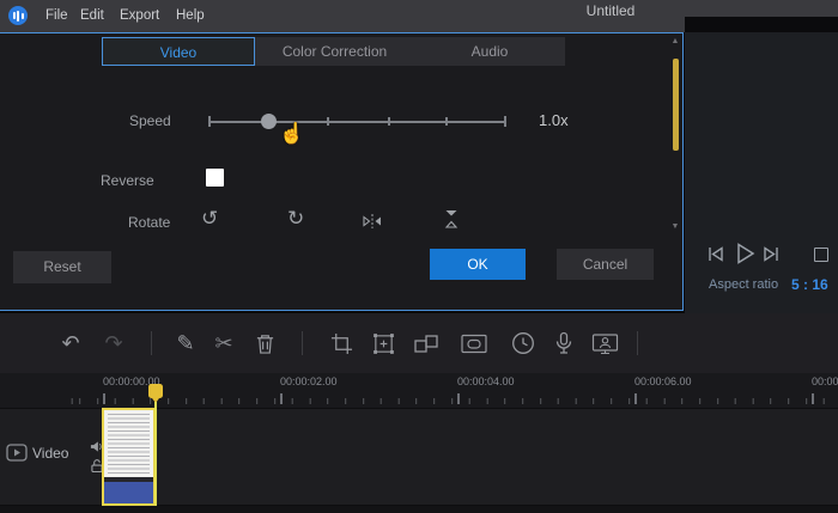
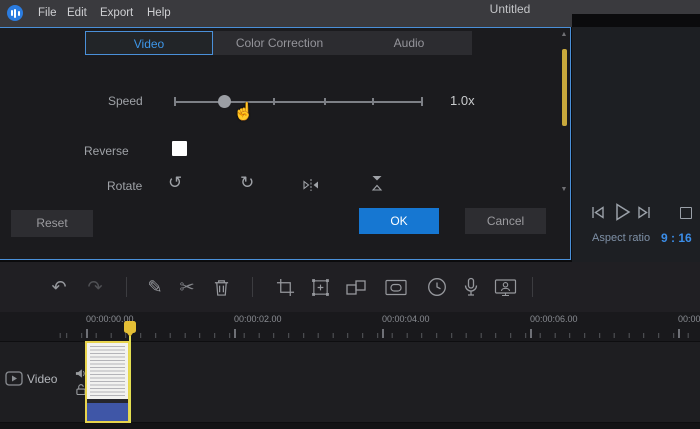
  File
  Edit
  Export
  Help
  Untitled
  Aspect ratio
- 5 : 16
+ 9 : 16
  Video
  Color Correction
  Audio
  Speed
  ☝
  1.0x
  Reverse
  Rotate
  ↺
  ↻
  Reset
  OK
  Cancel
  ↶
  ↷
  ✎
  ✂
  00:00:00.00
  00:00:02.00
  00:00:04.00
  00:00:06.00
  Video
